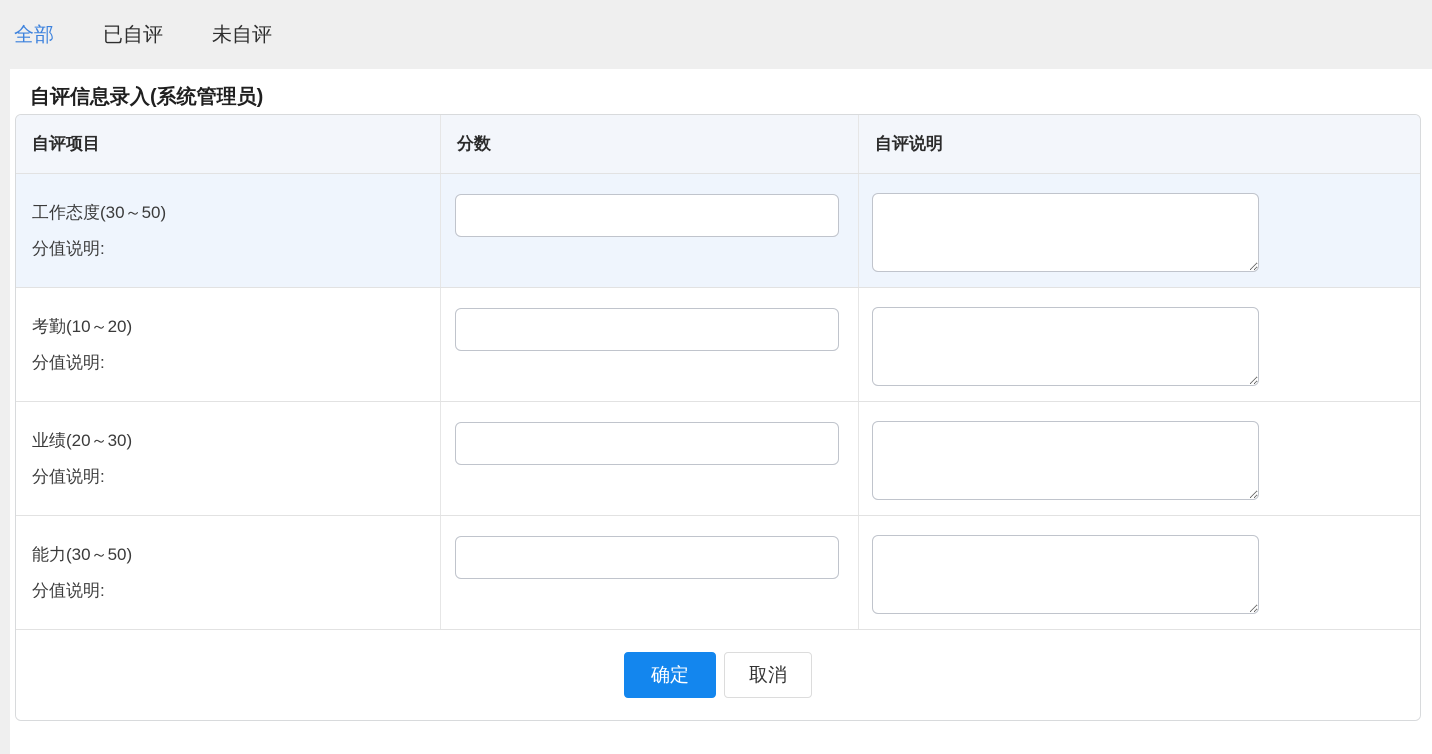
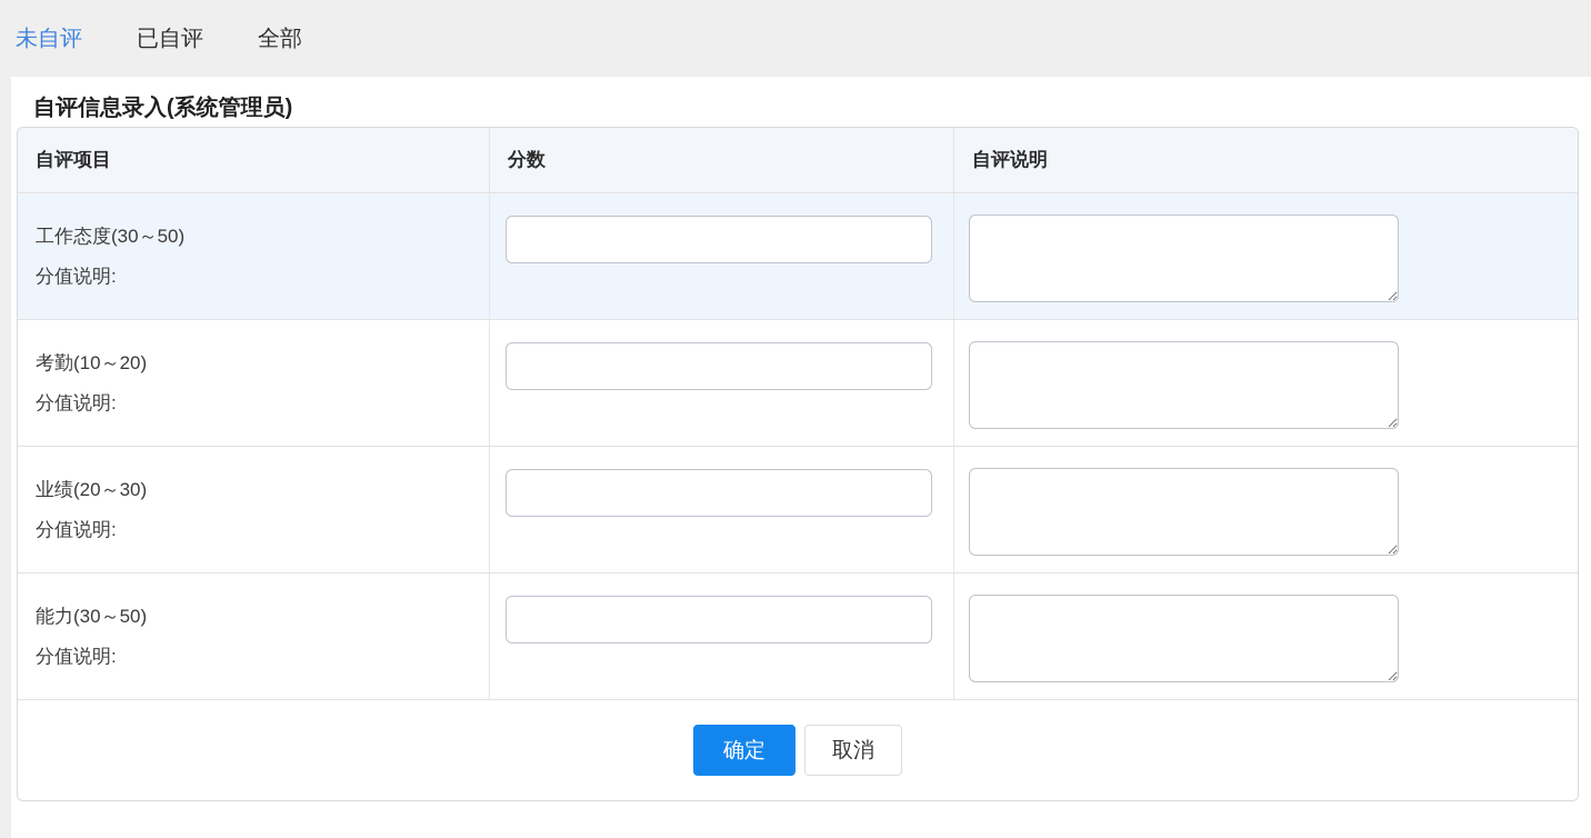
- 全部
+ 未自评
  已自评
- 未自评
+ 全部
  自评信息录入(系统管理员)
  自评项目
  分数
  自评说明
  工作态度(30～50)
  分值说明:
  考勤(10～20)
  分值说明:
  业绩(20～30)
  分值说明:
  能力(30～50)
  分值说明:
  确定
  取消
